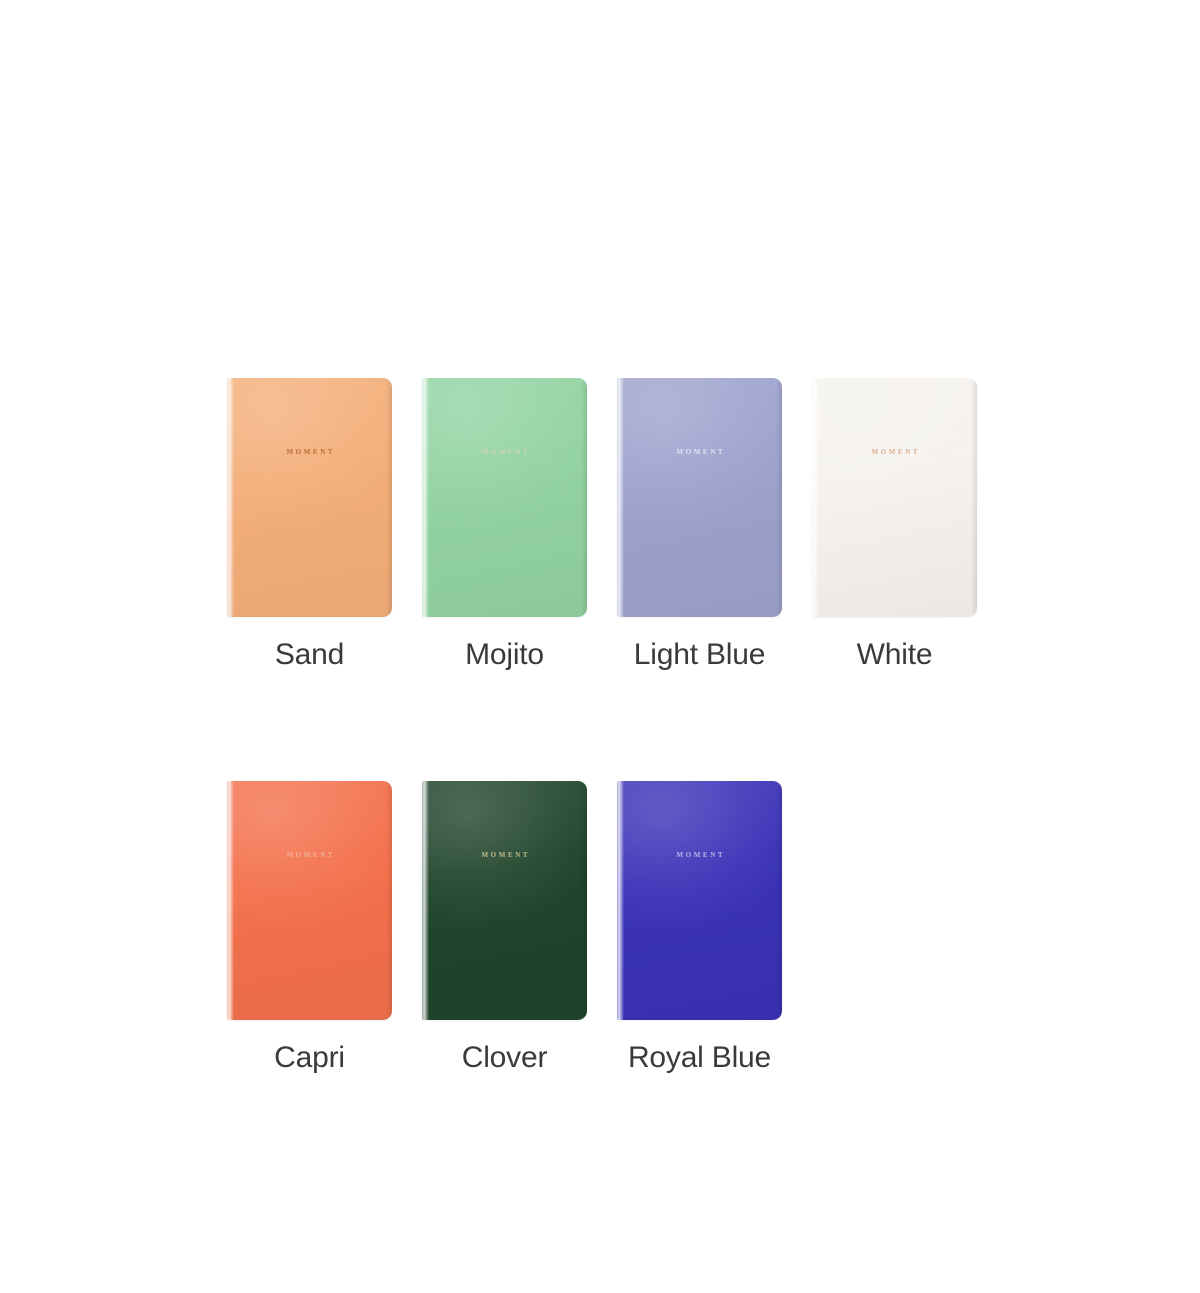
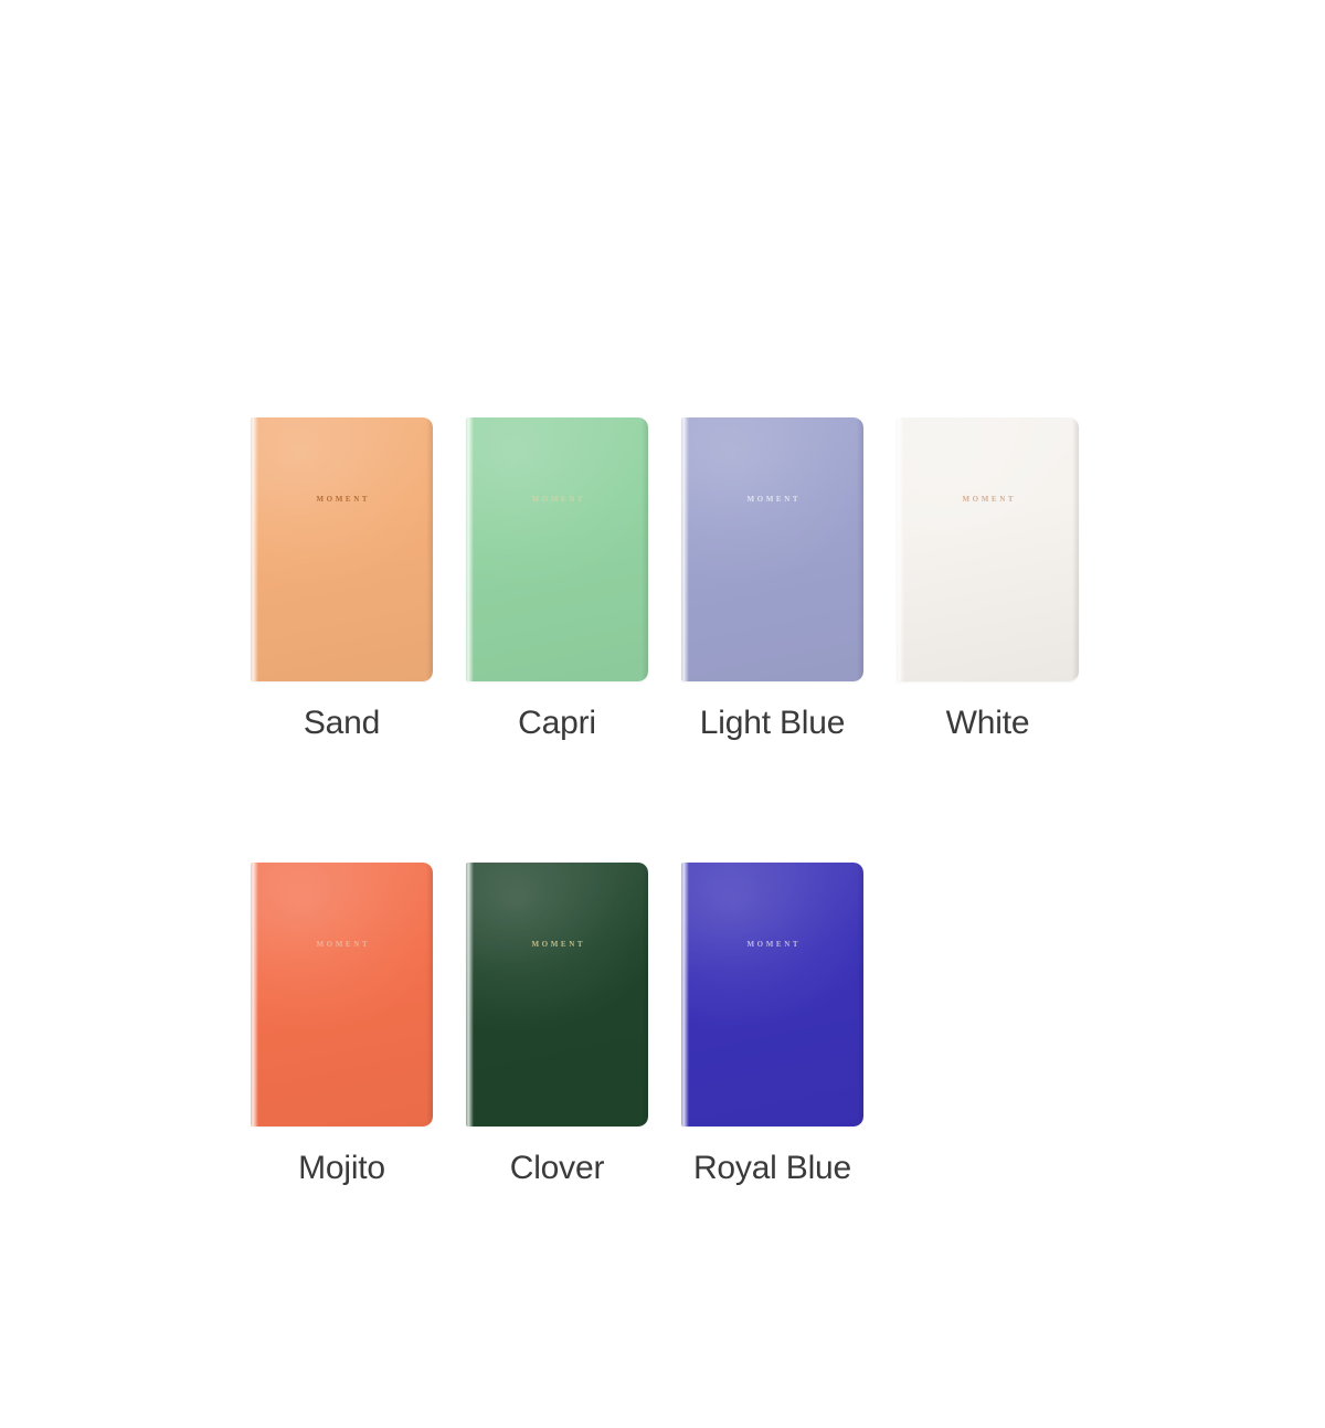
  MOMENT
  Sand
  MOMENT
- Mojito
+ Capri
  MOMENT
  Light Blue
  MOMENT
  White
  MOMENT
- Capri
+ Mojito
  MOMENT
  Clover
  MOMENT
  Royal Blue
